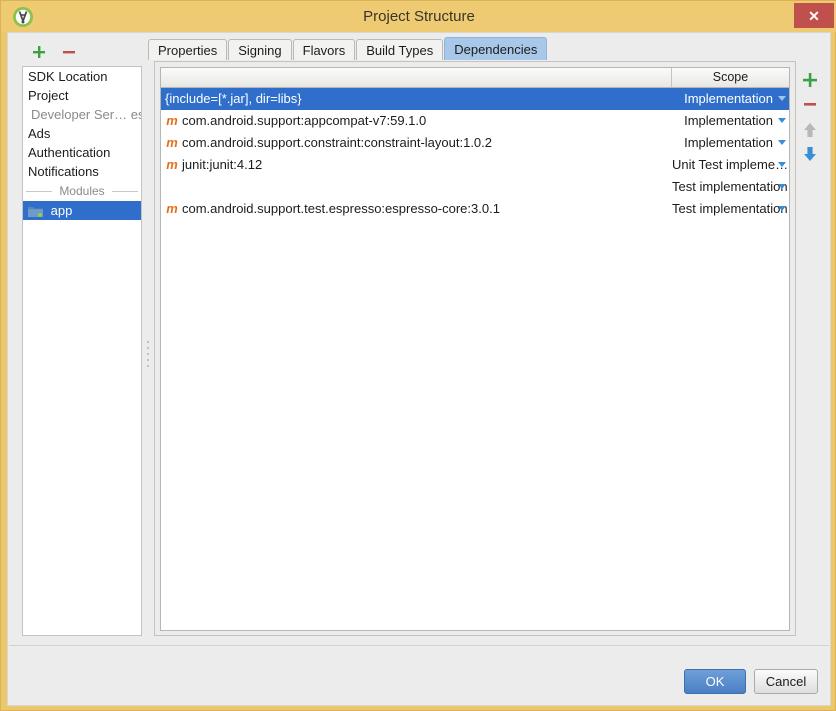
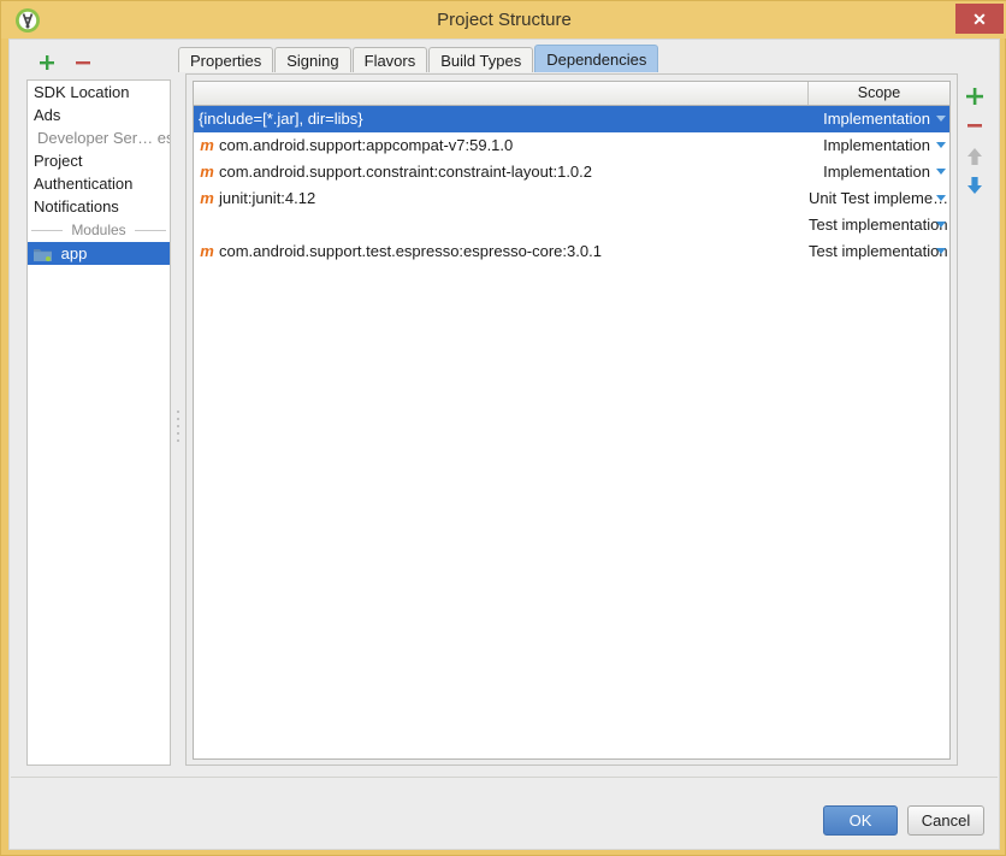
  Project Structure
  ✕
  SDK Location
- Project
+ Ads
  Developer Ser… e
- Ads
+ Project
  Authentication
  Notifications
  Modules
  app
  Properties
  Signing
  Flavors
  Build Types
  Dependencies
  Scope
  {include=[*.jar], dir=libs}
  Implementation
  m com.android.support:appcompat-v7:59.1.0
  Implementation
  m com.android.support.constraint:constraint-layout:1.0.2
  Implementation
  m junit:junit:4.12
  Unit Test impleme…
  Test implementation
  m com.android.support.test.espresso:espresso-core:3.0.1
  Test implementation
  OK
  Cancel
